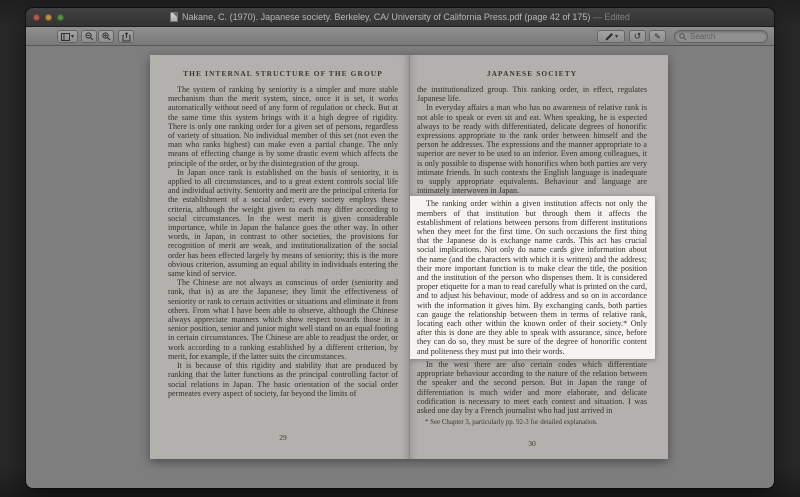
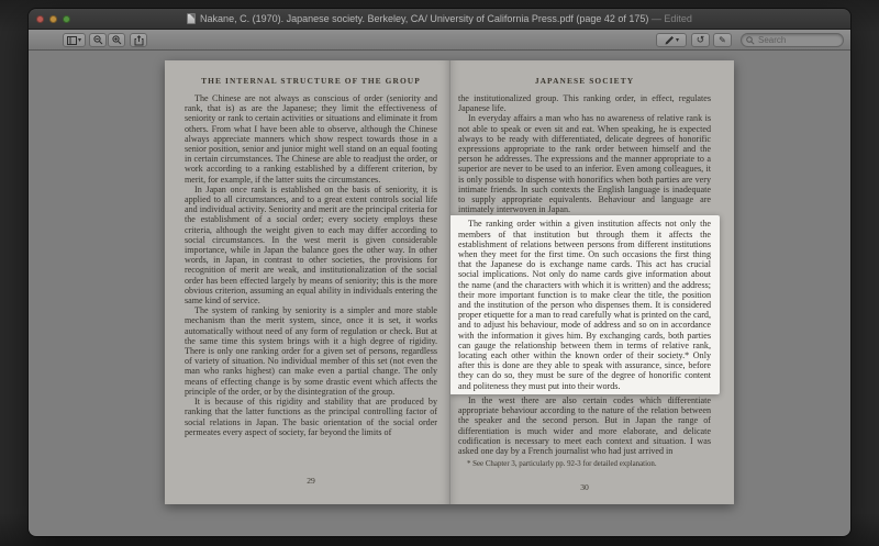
  Nakane, C. (1970). Japanese society. Berkeley, CA/ University of California Press.pdf (page 42 of 175) — Edited
  ↺
  ✎
  Search
  THE INTERNAL STRUCTURE OF THE GROUP
- The system of ranking by seniority is a simpler and more stable mechanism than the merit system, since, once it is set, it works automatically without need of any form of regulation or check. But at the same time this system brings with it a high degree of rigidity. There is only one ranking order for a given set of persons, regardless of variety of situation. No individual member of this set (not even the man who ranks highest) can make even a partial change. The only means of effecting change is by some drastic event which affects the principle of the order, or by the disintegration of the group.
+ The Chinese are not always as conscious of order (seniority and rank, that is) as are the Japanese; they limit the effectiveness of seniority or rank to certain activities or situations and eliminate it from others. From what I have been able to observe, although the Chinese always appreciate manners which show respect towards those in a senior position, senior and junior might well stand on an equal footing in certain circumstances. The Chinese are able to readjust the order, or work according to a ranking established by a different criterion, by merit, for example, if the latter suits the circumstances.
  In Japan once rank is established on the basis of seniority, it is applied to all circumstances, and to a great extent controls social life and individual activity. Seniority and merit are the principal criteria for the establishment of a social order; every society employs these criteria, although the weight given to each may differ according to social circumstances. In the west merit is given considerable importance, while in Japan the balance goes the other way. In other words, in Japan, in contrast to other societies, the provisions for recognition of merit are weak, and institutionalization of the social order has been effected largely by means of seniority; this is the more obvious criterion, assuming an equal ability in individuals entering the same kind of service.
- The Chinese are not always as conscious of order (seniority and rank, that is) as are the Japanese; they limit the effectiveness of seniority or rank to certain activities or situations and eliminate it from others. From what I have been able to observe, although the Chinese always appreciate manners which show respect towards those in a senior position, senior and junior might well stand on an equal footing in certain circumstances. The Chinese are able to readjust the order, or work according to a ranking established by a different criterion, by merit, for example, if the latter suits the circumstances.
+ The system of ranking by seniority is a simpler and more stable mechanism than the merit system, since, once it is set, it works automatically without need of any form of regulation or check. But at the same time this system brings with it a high degree of rigidity. There is only one ranking order for a given set of persons, regardless of variety of situation. No individual member of this set (not even the man who ranks highest) can make even a partial change. The only means of effecting change is by some drastic event which affects the principle of the order, or by the disintegration of the group.
  It is because of this rigidity and stability that are produced by ranking that the latter functions as the principal controlling factor of social relations in Japan. The basic orientation of the social order permeates every aspect of society, far beyond the limits of
  29
  JAPANESE SOCIETY
  the institutionalized group. This ranking order, in effect, regulates Japanese life.
  In everyday affairs a man who has no awareness of relative rank is not able to speak or even sit and eat. When speaking, he is expected always to be ready with differentiated, delicate degrees of honorific expressions appropriate to the rank order between himself and the person he addresses. The expressions and the manner appropriate to a superior are never to be used to an inferior. Even among colleagues, it is only possible to dispense with honorifics when both parties are very intimate friends. In such contexts the English language is inadequate to supply appropriate equivalents. Behaviour and language are intimately interwoven in Japan.
  The ranking order within a given institution affects not only the members of that institution but through them it affects the establishment of relations between persons from different institutions when they meet for the first time. On such occasions the first thing that the Japanese do is exchange name cards. This act has crucial social implications. Not only do name cards give information about the name (and the characters with which it is written) and the address; their more important function is to make clear the title, the position and the institution of the person who dispenses them. It is considered proper etiquette for a man to read carefully what is printed on the card, and to adjust his behaviour, mode of address and so on in accordance with the information it gives him. By exchanging cards, both parties can gauge the relationship between them in terms of relative rank, locating each other within the known order of their society.* Only after this is done are they able to speak with assurance, since, before they can do so, they must be sure of the degree of honorific content and politeness they must put into their words.
  In the west there are also certain codes which differentiate appropriate behaviour according to the nature of the relation between the speaker and the second person. But in Japan the range of differentiation is much wider and more elaborate, and delicate codification is necessary to meet each context and situation. I was asked one day by a French journalist who had just arrived in
  30
